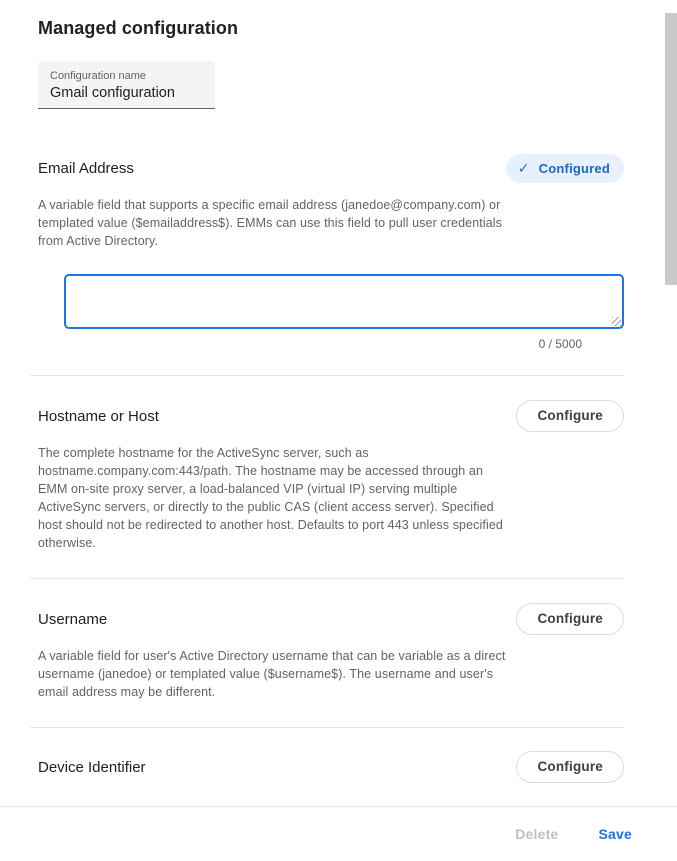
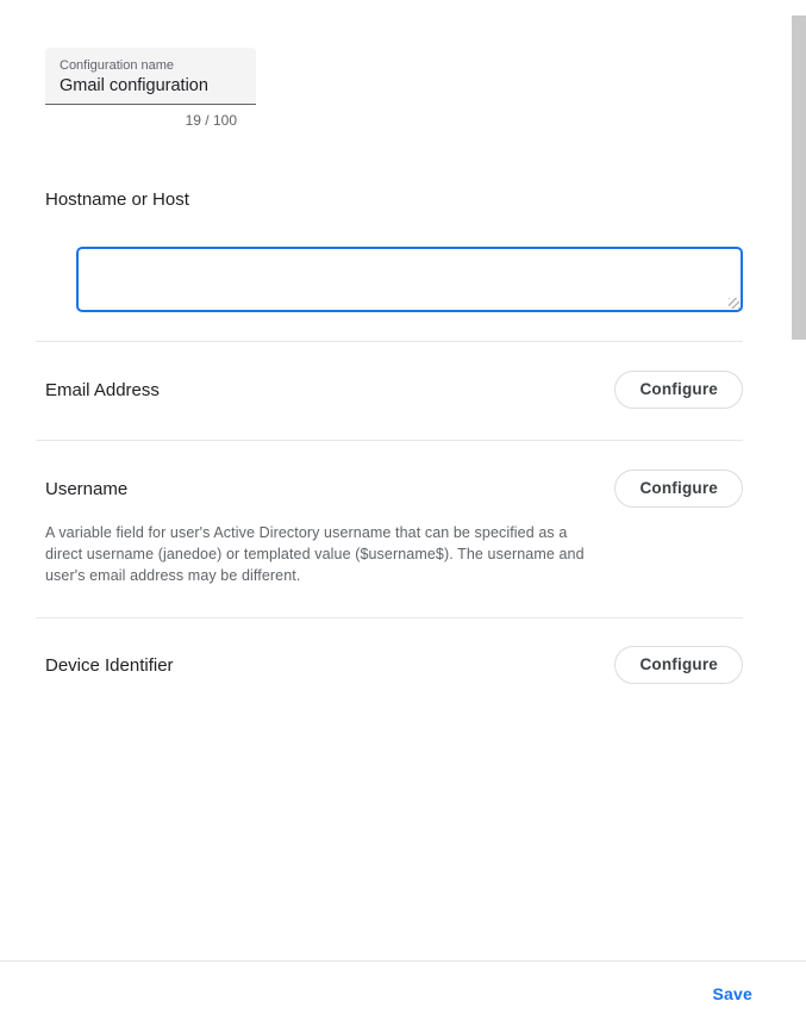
- Managed configuration
  Configuration name
  Gmail configuration
+ 19 / 100
- Email Address
+ Hostname or Host
- ✓
- Configured
- A variable field that supports a specific email address (janedoe@company.com) or templated value ($emailaddress$). EMMs can use this field to pull user credentials from Active Directory.
- 0 / 5000
- Hostname or Host
+ Email Address
  Configure
- The complete hostname for the ActiveSync server, such as hostname.company.com:443/path. The hostname may be accessed through an EMM on-site proxy server, a load-balanced VIP (virtual IP) serving multiple ActiveSync servers, or directly to the public CAS (client access server). Specified host should not be redirected to another host. Defaults to port 443 unless specified otherwise.
  Username
  Configure
- A variable field for user's Active Directory username that can be variable as a direct username (janedoe) or templated value ($username$). The username and user's email address may be different.
+ A variable field for user's Active Directory username that can be specified as a direct username (janedoe) or templated value ($username$). The username and user's email address may be different.
  Device Identifier
  Configure
- Delete
  Save
